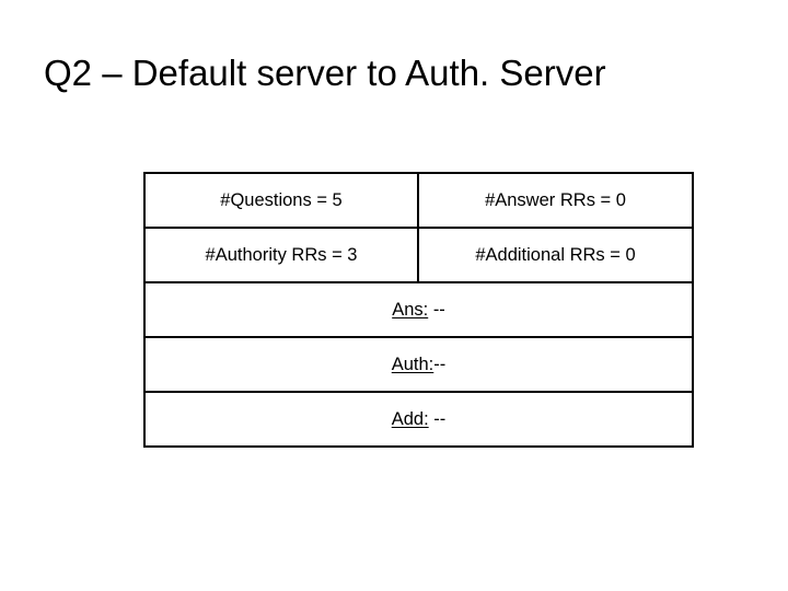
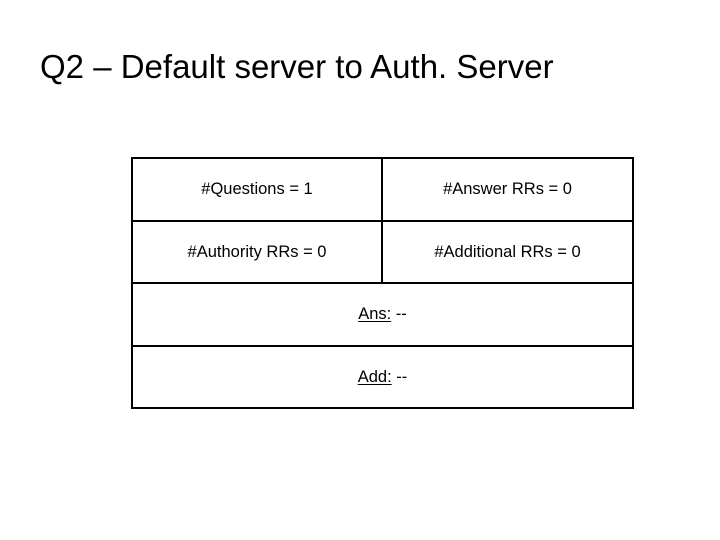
  Q2 – Default server to Auth. Server
- #Questions = 5	#Answer RRs = 0
+ #Questions = 1	#Answer RRs = 0
- #Authority RRs = 3	#Additional RRs = 0
+ #Authority RRs = 0	#Additional RRs = 0
  Ans: --
- Auth:--
  Add: --
